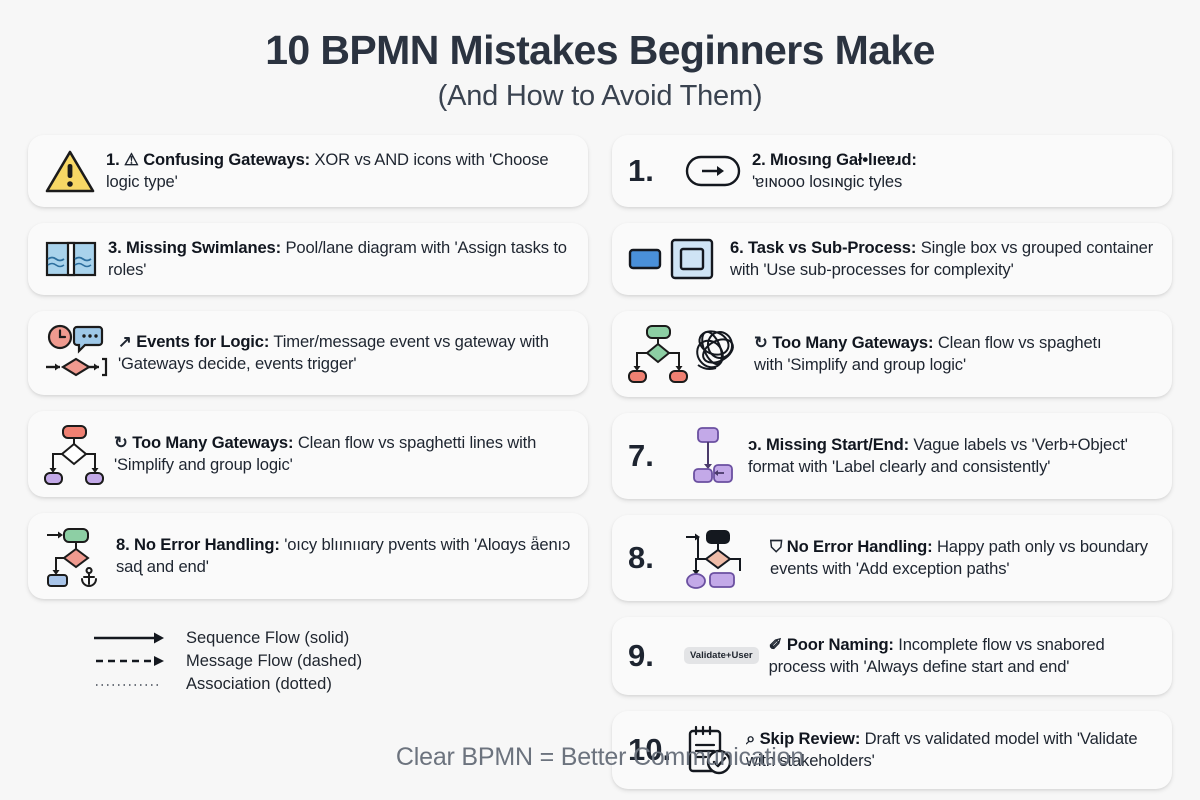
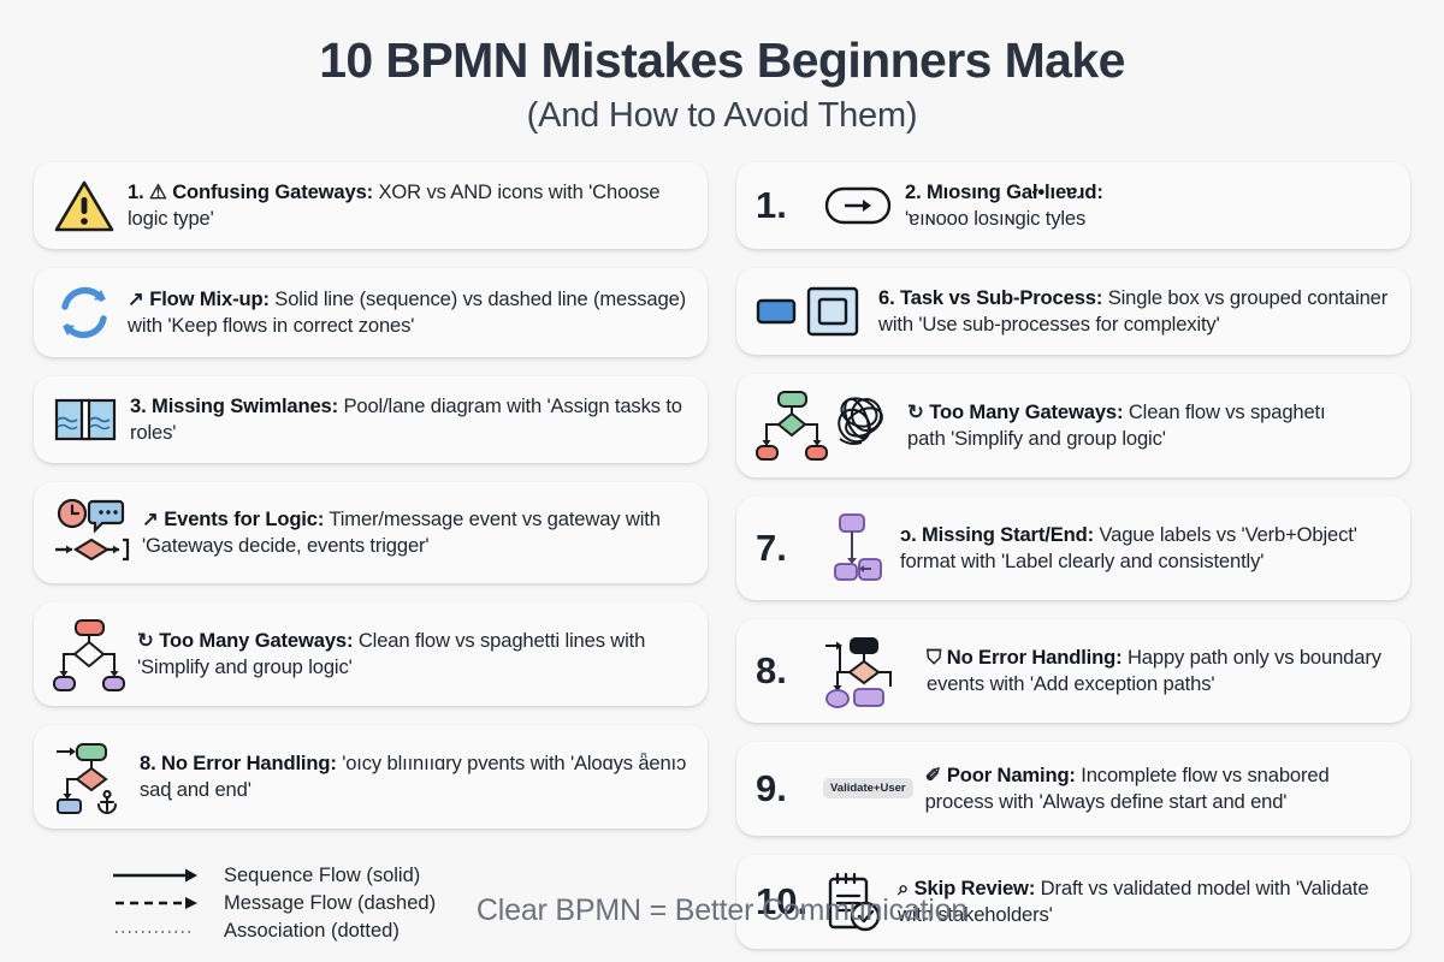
  10 BPMN Mistakes Beginners Make
  (And How to Avoid Them)
  1. ⚠ Confusing Gateways: XOR vs AND icons with 'Choose logic type'
+ ↗ Flow Mix-up: Solid line (sequence) vs dashed line (message) with 'Keep flows in correct zones'
  3. Missing Swimlanes: Pool/lane diagram with 'Assign tasks to roles'
  ↗ Events for Logic: Timer/message event vs gateway with 'Gateways decide, events trigger'
  ↻ Too Many Gateways: Clean flow vs spaghetti lines with 'Simplify and group logic'
  8. No Error Handling: 'oıcy blıınııɑry рvents with 'Aloɑys ǟenıɔ saɖ and end'
  Sequence Flow (solid)
  Message Flow (dashed)
  Association (dotted)
  1.
  2. Mıosıng Gał•lıeɐɹd:
  'ɐıɴooo losıɴgic tyles
  6. Task vs Sub-Process: Single box vs grouped container with 'Use sub-processes for complexity'
  ↻ Too Many Gateways: Clean flow vs spaghetı
- with 'Simplify and group logic'
+ path 'Simplify and group logic'
  7.
  ɔ. Missing Start/End: Vague labels vs 'Verb+Object' format with 'Label clearly and consistently'
  8.
  ⛉ No Error Handling: Happy path only vs boundary events with 'Add exception paths'
  9.
  Validate+User
  ✐ Poor Naming: Incomplete flow vs snabored process with 'Always define start and end'
  10.
  ⌕ Skip Review: Draft vs validated model with 'Validate with stakeholders'
  Clear BPMN = Better Communication
